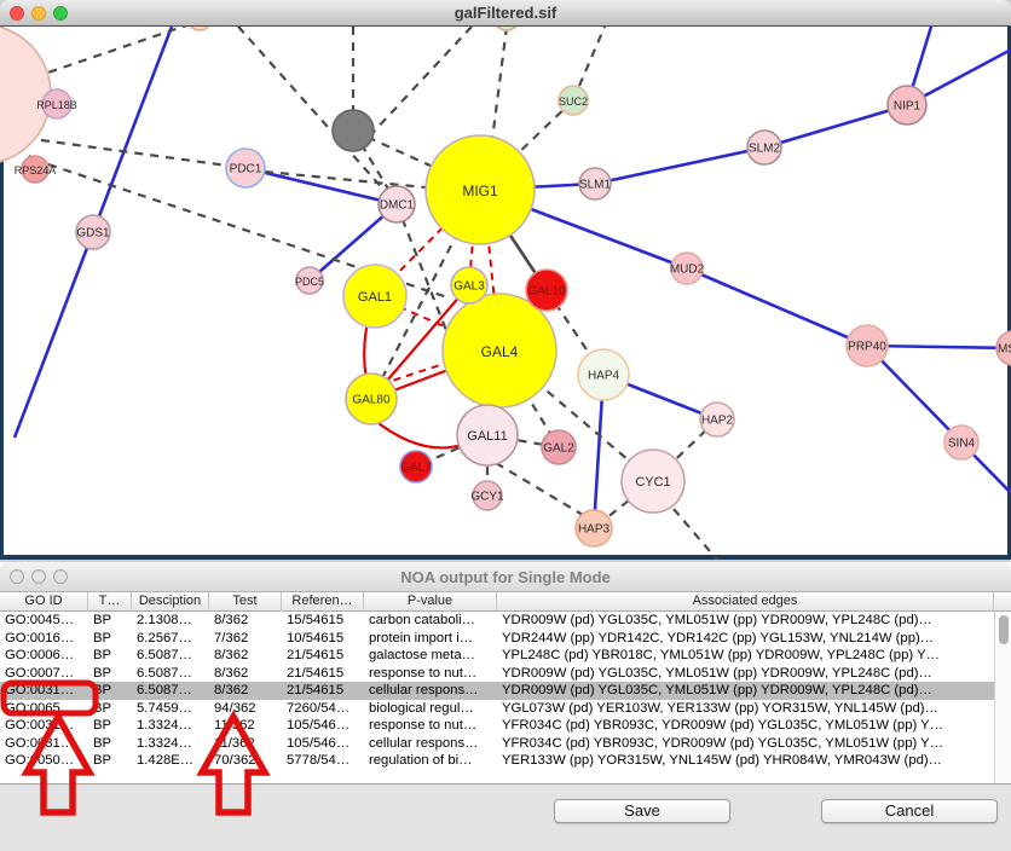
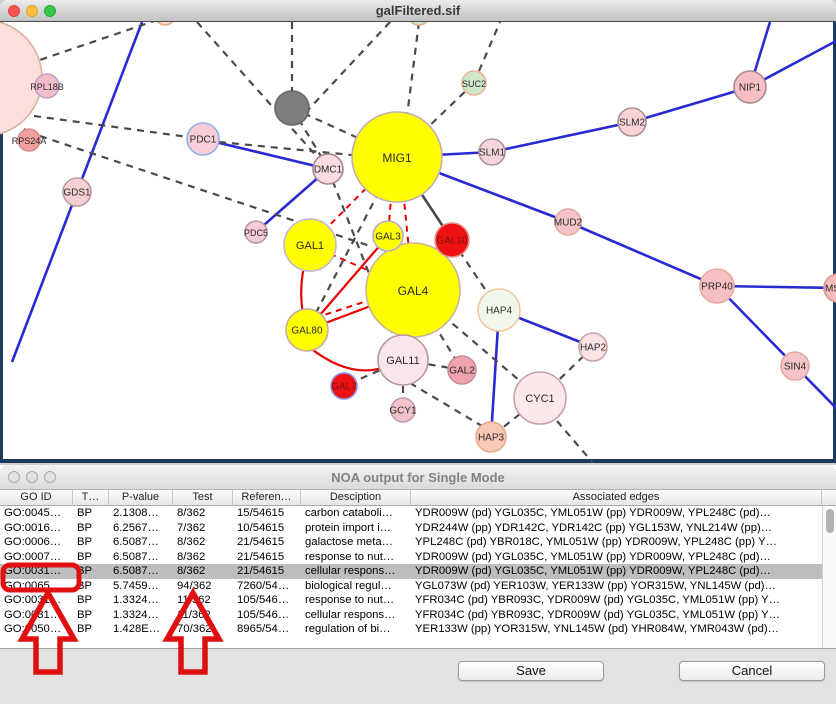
  galFiltered.sif
  MIG1
  GAL4
  GAL1
  GAL80
  GAL11
  GAL3
  GAL10
  DMC1
  RPL18B
  RPS24A
  GDS1
  PDC1
  PDC5
  SLM1
  SUC2
  SLM2
  NIP1
  MUD2
  PRP40
  SIN4
  GAL2
  GAL7
  GCY1
  HAP4
  HAP2
  CYC1
  HAP3
  NOA output for Single Mode
  GO ID
  T…
- Desciption
+ P-value
  Test
  Referen…
- P-value
+ Desciption
  Associated edges
  GO:0045…
  BP
  2.1308…
  8/362
  15/54615
  carbon cataboli…
  YDR009W (pd) YGL035C, YML051W (pp) YDR009W, YPL248C (pd)…
  GO:0016…
  BP
  6.2567…
  7/362
  10/54615
  protein import i…
  YDR244W (pp) YDR142C, YDR142C (pp) YGL153W, YNL214W (pp)…
  GO:0006…
  BP
  6.5087…
  8/362
  21/54615
  galactose meta…
  YPL248C (pd) YBR018C, YML051W (pp) YDR009W, YPL248C (pp) Y…
  GO:0007…
  BP
  6.5087…
  8/362
  21/54615
  response to nut…
  YDR009W (pd) YGL035C, YML051W (pp) YDR009W, YPL248C (pd)…
  GO:0031…
  6.5087…
  8/362
  21/54615
  cellular respons…
  YDR009W (pd) YGL035C, YML051W (pp) YDR009W, YPL248C (pd)…
  GO:0065…
  5.7459…
  94/362
  7260/54…
  biological regul…
  YGL073W (pd) YER103W, YER133W (pp) YOR315W, YNL145W (pd)…
  GO:003…
  BP
  1.3324…
  105/546…
  response to nut…
  YFR034C (pd) YBR093C, YDR009W (pd) YGL035C, YML051W (pp) Y…
  GO:031…
  BP
  1.3324…
  105/546…
  cellular respons…
  YFR034C (pd) YBR093C, YDR009W (pd) YGL035C, YML051W (pp) Y…
  GO:050…
  BP
  1.428E…
  70/362
- 5778/54…
+ 8965/54…
  regulation of bi…
  YER133W (pp) YOR315W, YNL145W (pd) YHR084W, YMR043W (pd)…
  Save
  Cancel
